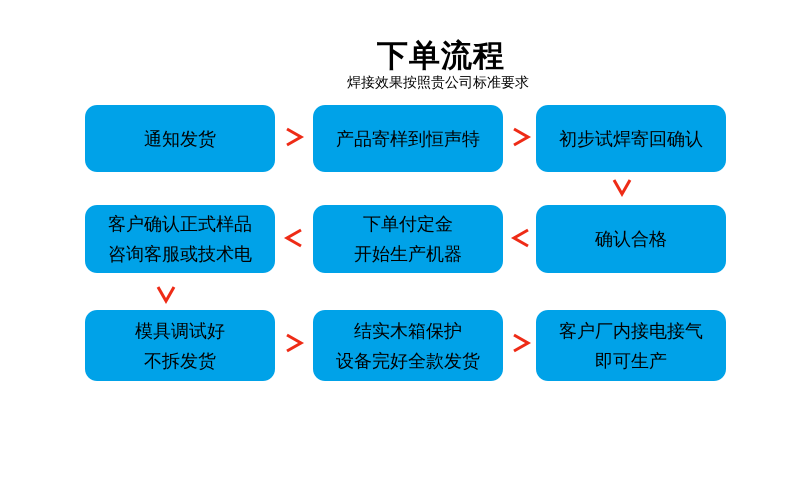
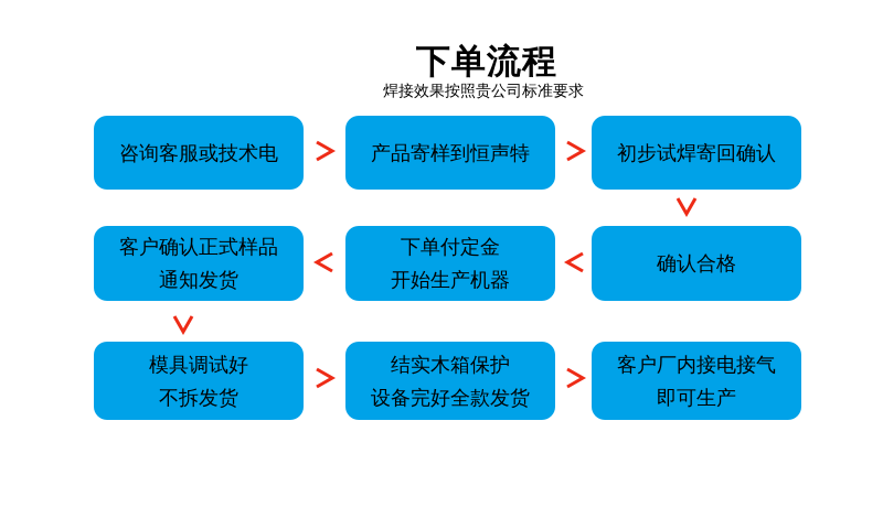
  下单流程
  焊接效果按照贵公司标准要求
- 通知发货
+ 咨询客服或技术电
  产品寄样到恒声特
  初步试焊寄回确认
  确认合格
  下单付定金
  开始生产机器
  客户确认正式样品
- 咨询客服或技术电
+ 通知发货
  模具调试好
  不拆发货
  结实木箱保护
  设备完好全款发货
  客户厂内接电接气
  即可生产
